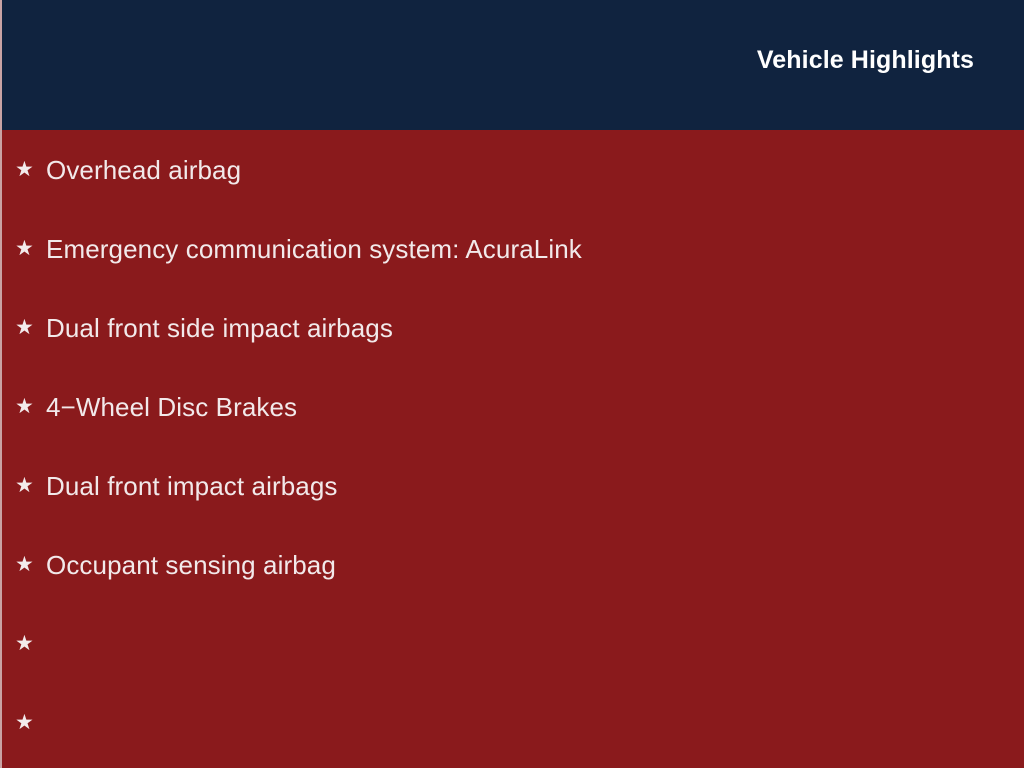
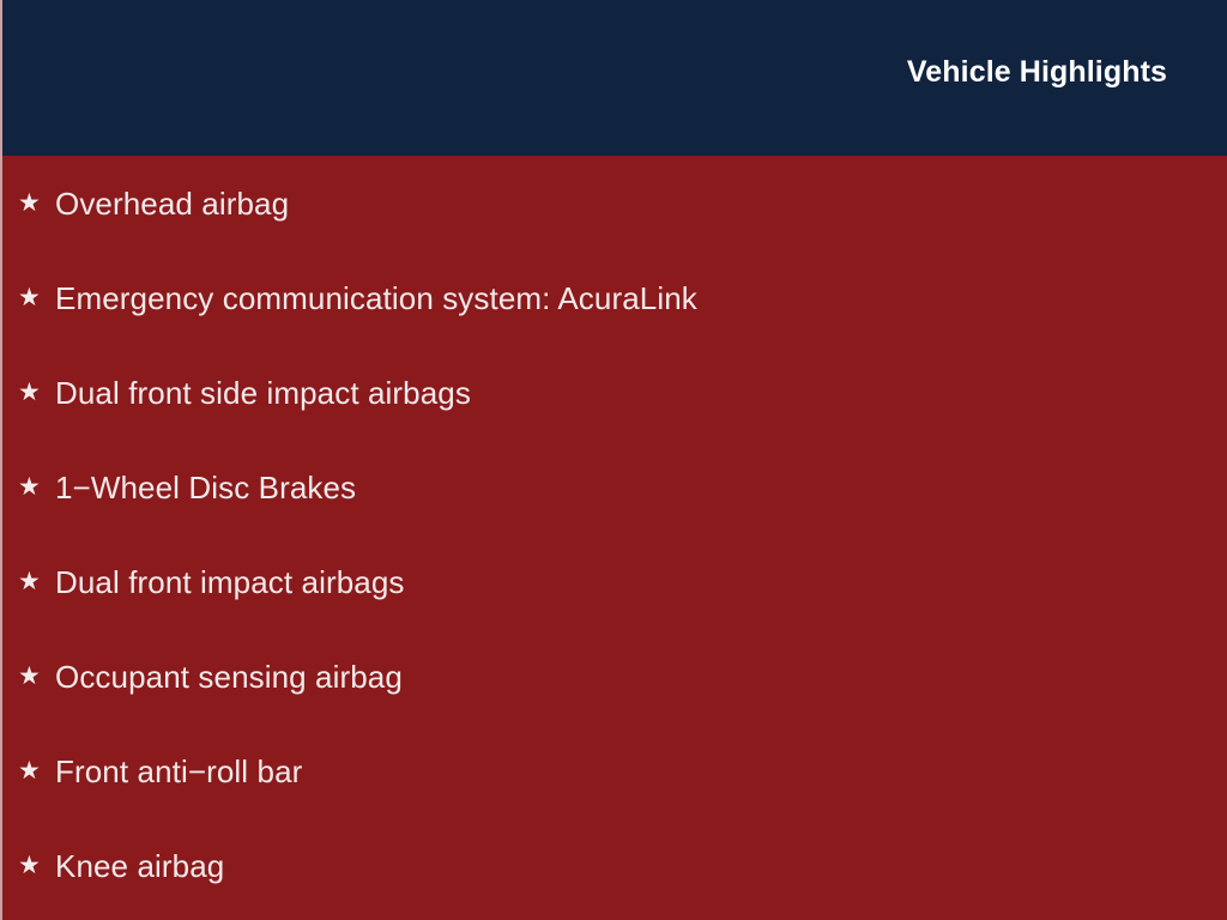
  Vehicle Highlights
  ★
  Overhead airbag
  ★
  Emergency communication system: AcuraLink
  ★
  Dual front side impact airbags
  ★
- 4−Wheel Disc Brakes
+ 1−Wheel Disc Brakes
  ★
  Dual front impact airbags
  ★
  Occupant sensing airbag
  ★
+ Front anti−roll bar
  ★
+ Knee airbag
